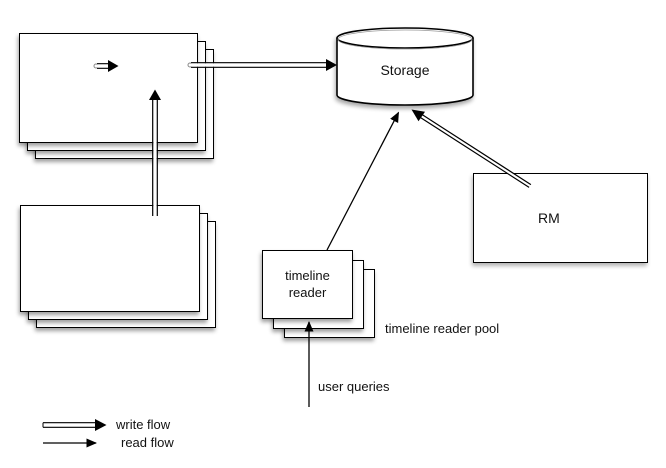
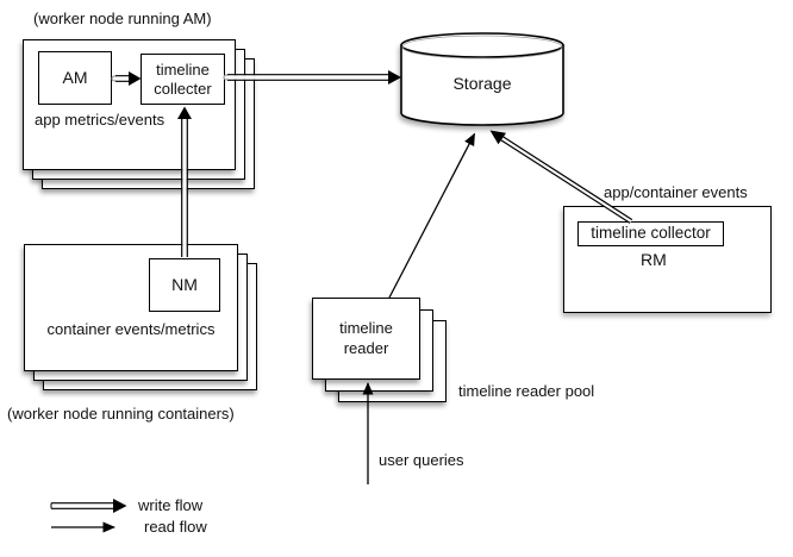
+ (worker node running AM)
+ AM
+ timeline collecter
+ app metrics/events
+ NM
+ container events/metrics
+ (worker node running containers)
+ app/container events
+ timeline collector
  RM
  timeline reader
  timeline reader pool
  user queries
  write flow
  read flow
  Storage
